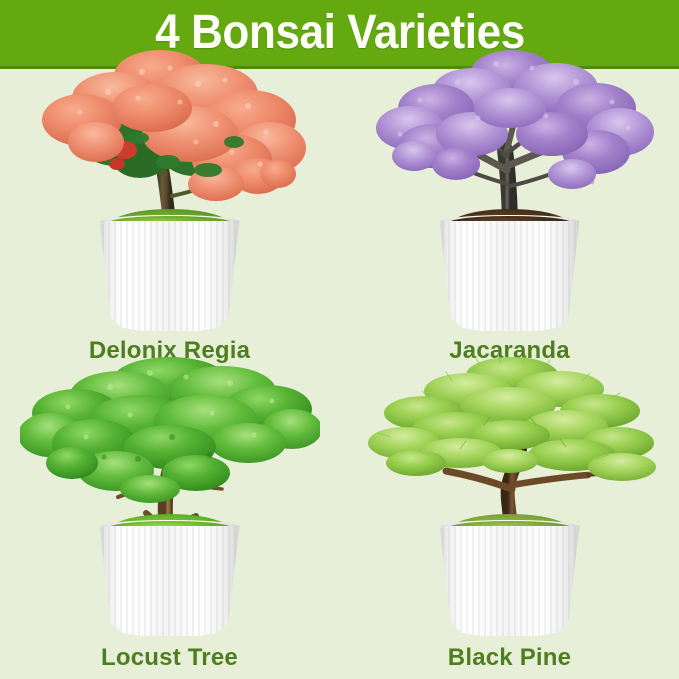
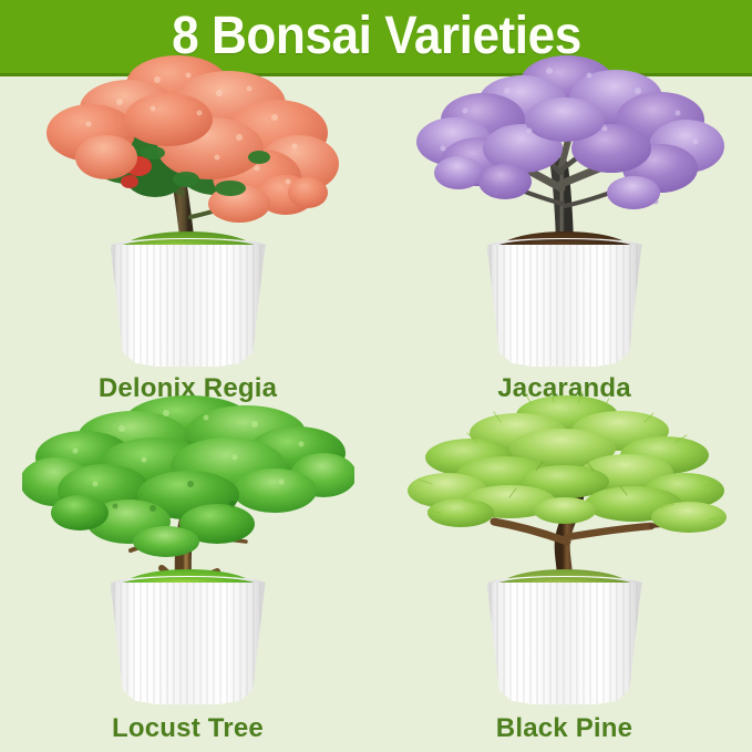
- 4 Bonsai Varieties
+ 8 Bonsai Varieties
  Delonix Regia
  Jacaranda
  Locust Tree
  Black Pine
